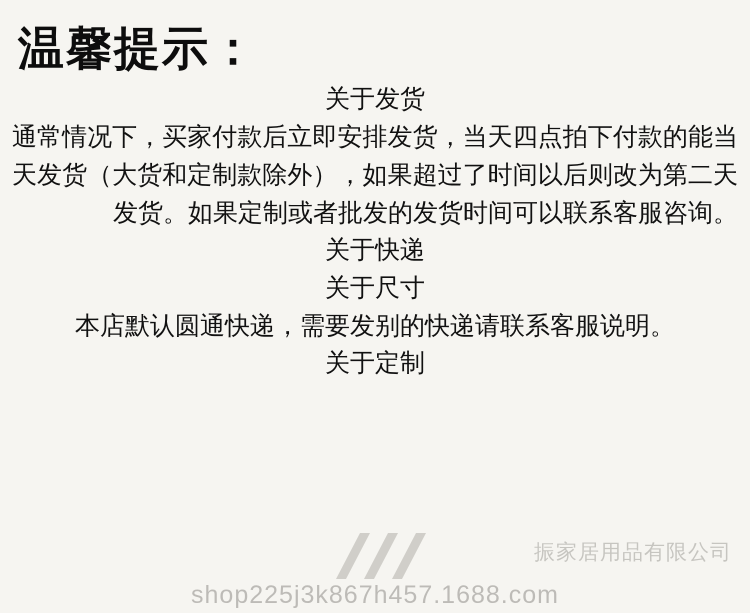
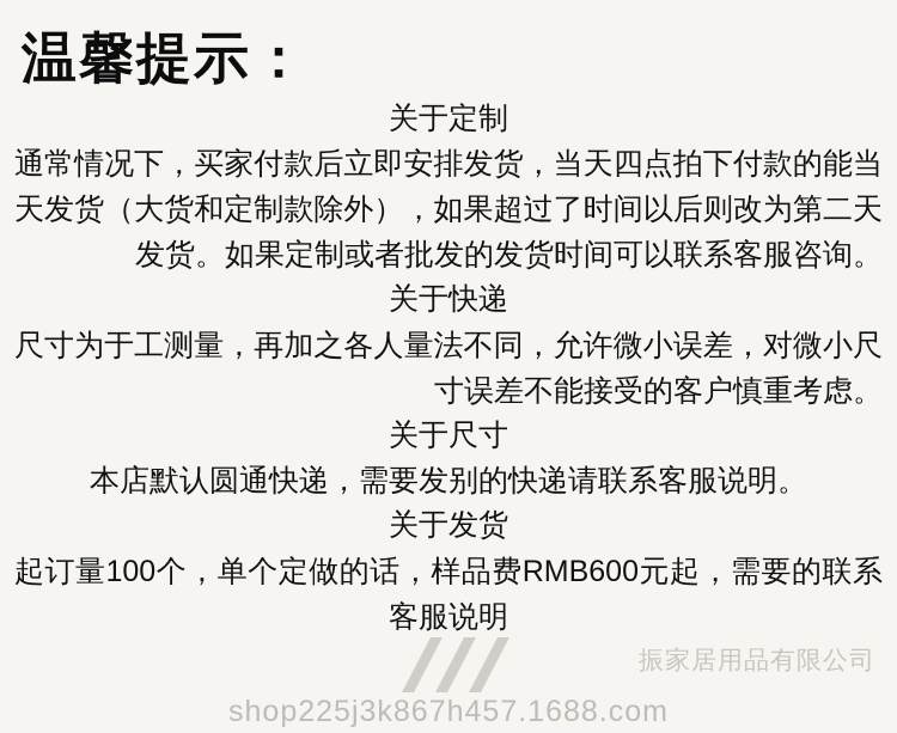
  温馨提示：
- 关于发货
+ 关于定制
  通常情况下，买家付款后立即安排发货，当天四点拍下付款的能当天发货（大货和定制款除外），如果超过了时间以后则改为第二天发货。如果定制或者批发的发货时间可以联系客服咨询。
  关于快递
+ 尺寸为于工测量，再加之各人量法不同，允许微小误差，对微小尺寸误差不能接受的客户慎重考虑。
  关于尺寸
  本店默认圆通快递，需要发别的快递请联系客服说明。
- 关于定制
+ 关于发货
+ 起订量100个，单个定做的话，样品费RMB600元起，需要的联系客服说明
  振家居用品有限公司
  shop225j3k867h457.1688.com
